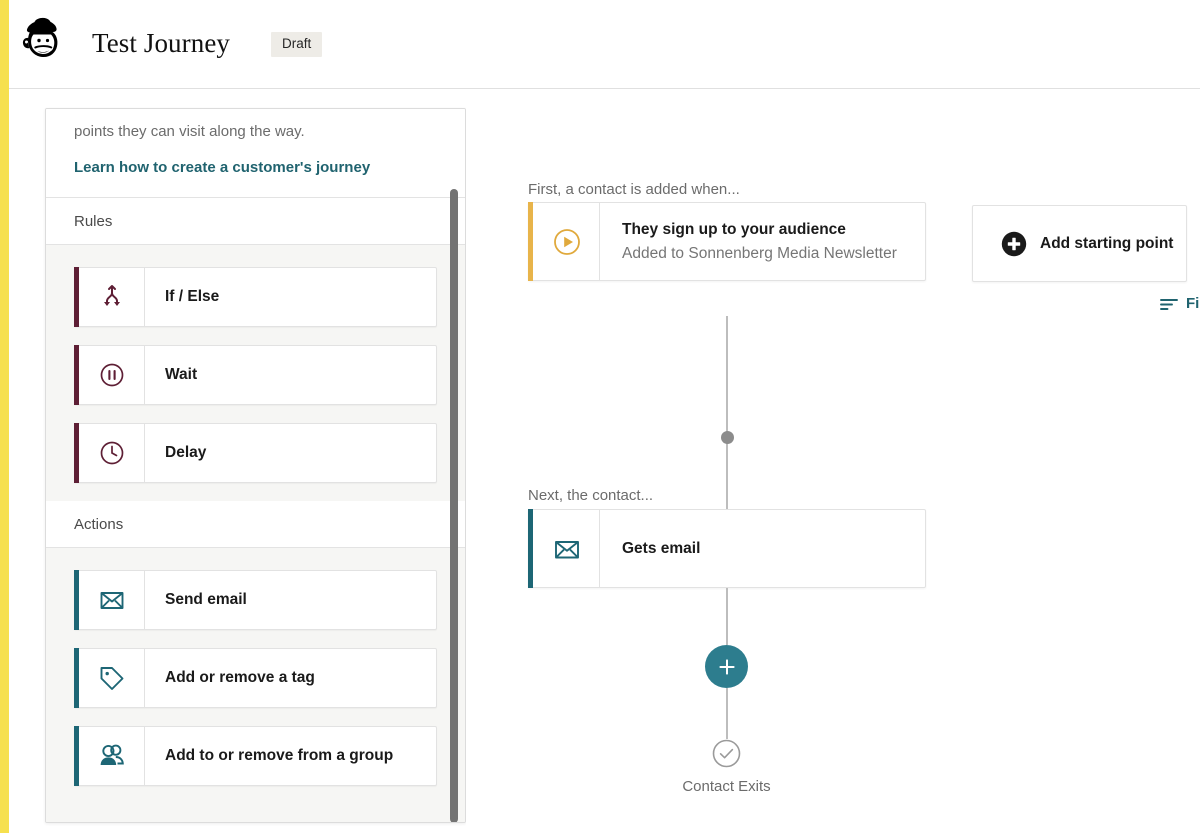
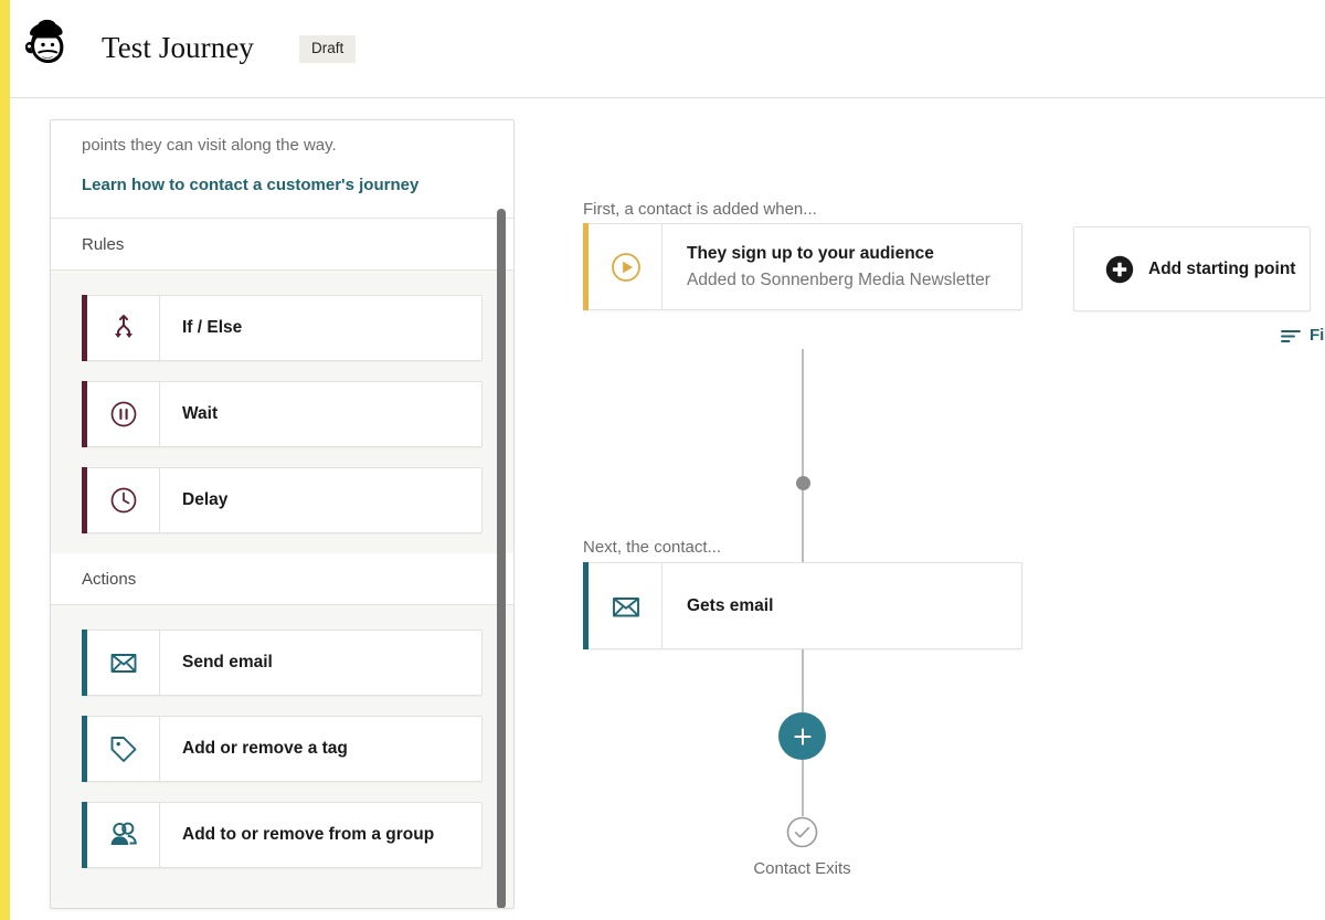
  Test Journey
  Draft
  points they can visit along the way.
- Learn how to create a customer's journey
+ Learn how to contact a customer's journey
  Rules
  If / Else
  Wait
  Delay
  Actions
  Send email
  Add or remove a tag
  Add to or remove from a group
  First, a contact is added when...
  They sign up to your audience
  Added to Sonnenberg Media Newsletter
  Add starting point
  Next, the contact...
  Gets email
  Contact Exits
